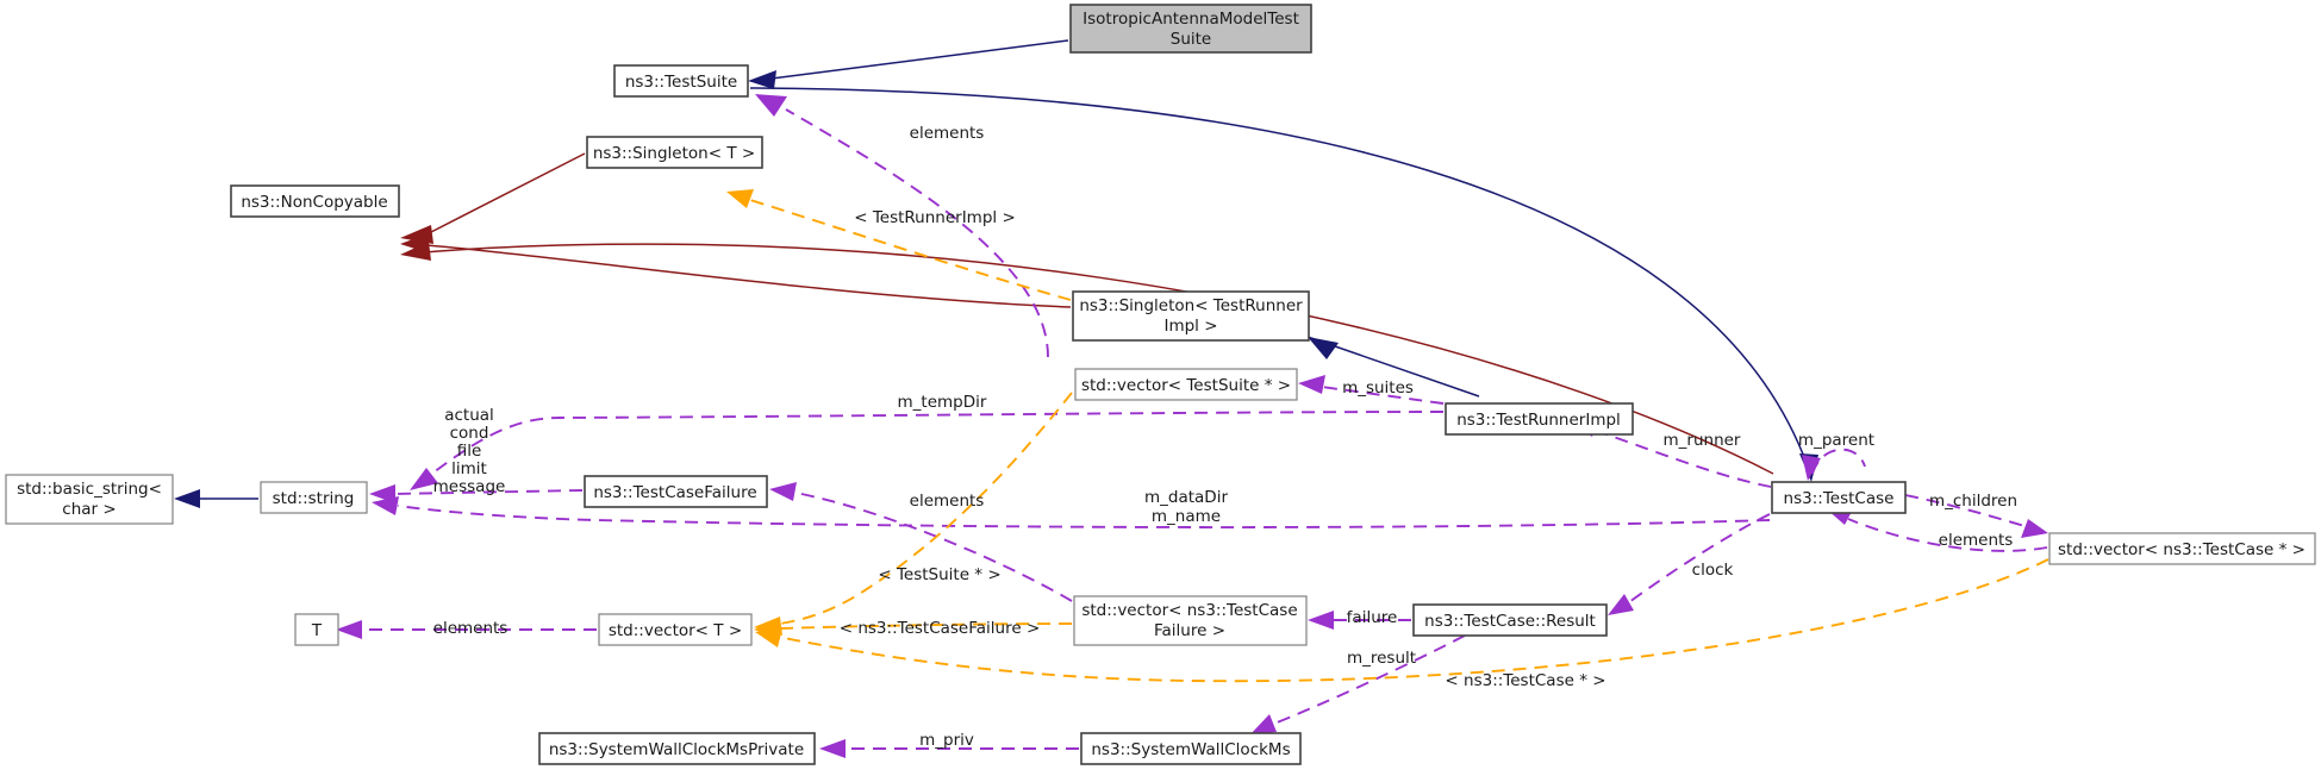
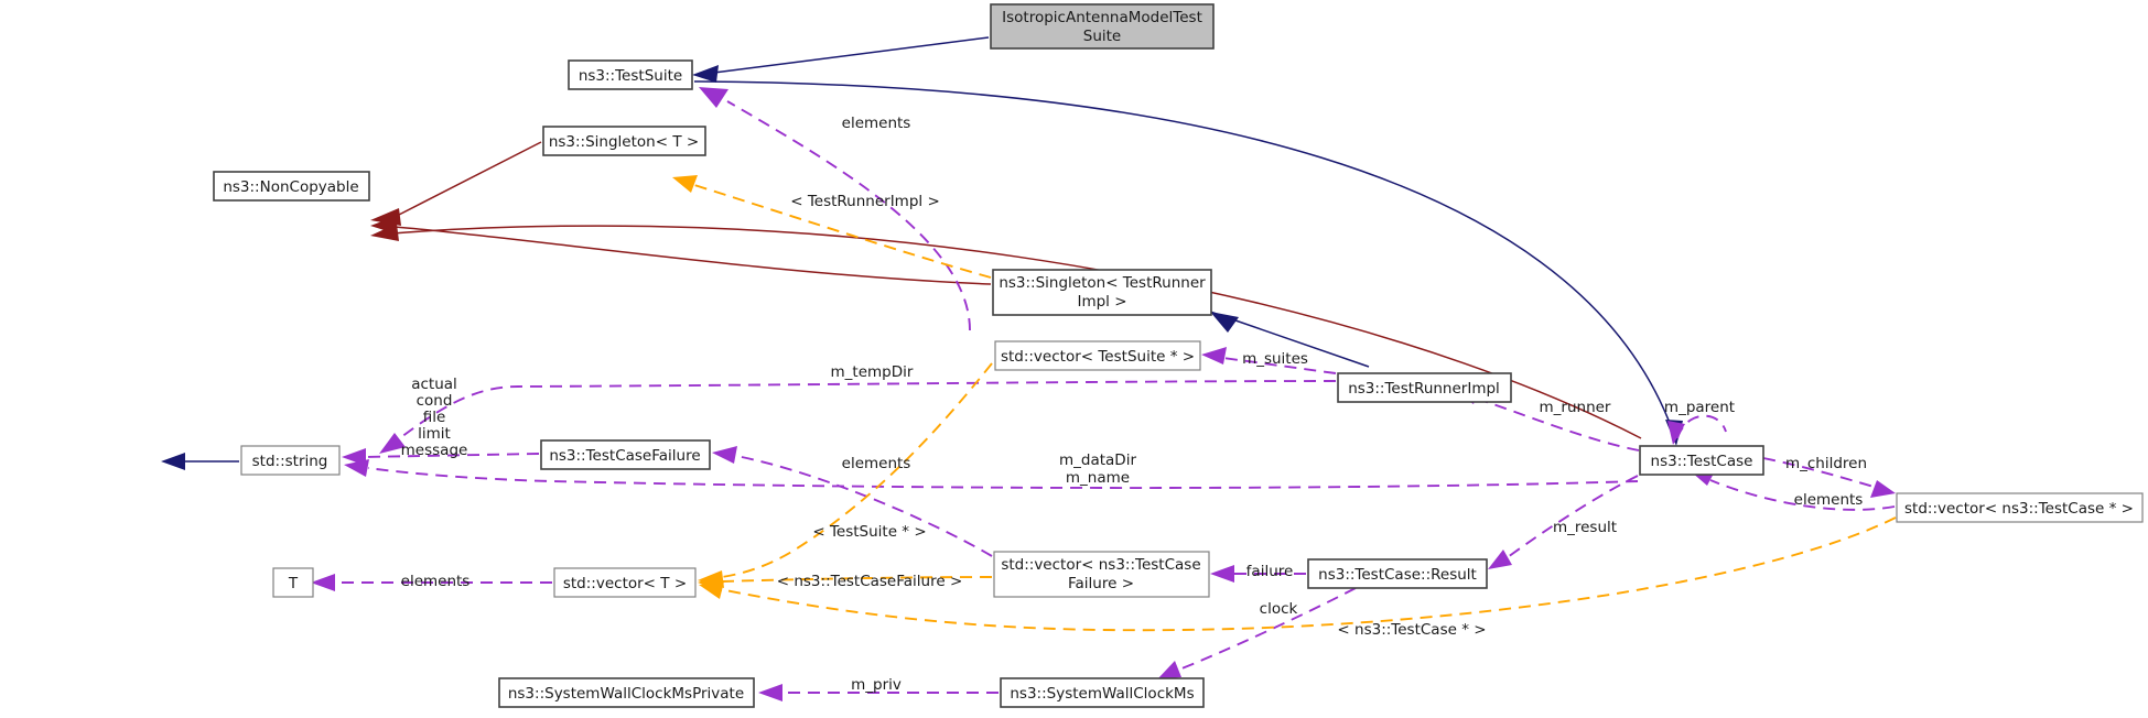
  IsotropicAntennaModelTest
  Suite
  ns3::TestSuite
  ns3::Singleton< T >
  ns3::NonCopyable
  ns3::Singleton< TestRunner
  Impl >
  std::vector< TestSuite * >
  ns3::TestRunnerImpl
- std::basic_string<
- char >
  std::string
  ns3::TestCaseFailure
  ns3::TestCase
  std::vector< ns3::TestCase * >
  T
  std::vector< T >
  std::vector< ns3::TestCase
  Failure >
  ns3::TestCase::Result
  ns3::SystemWallClockMsPrivate
  ns3::SystemWallClockMs
  elements
  < TestRunnerImpl >
  m_tempDir
  m_suites
  m_runner
  m_parent
  m_children
  elements
  elements
  m_dataDir
  m_name
- clock
+ m_result
  < TestSuite * >
  failure
  elements
  < ns3::TestCaseFailure >
- m_result
+ clock
  < ns3::TestCase * >
  m_priv
  actual
  cond
  file
  limit
  message
